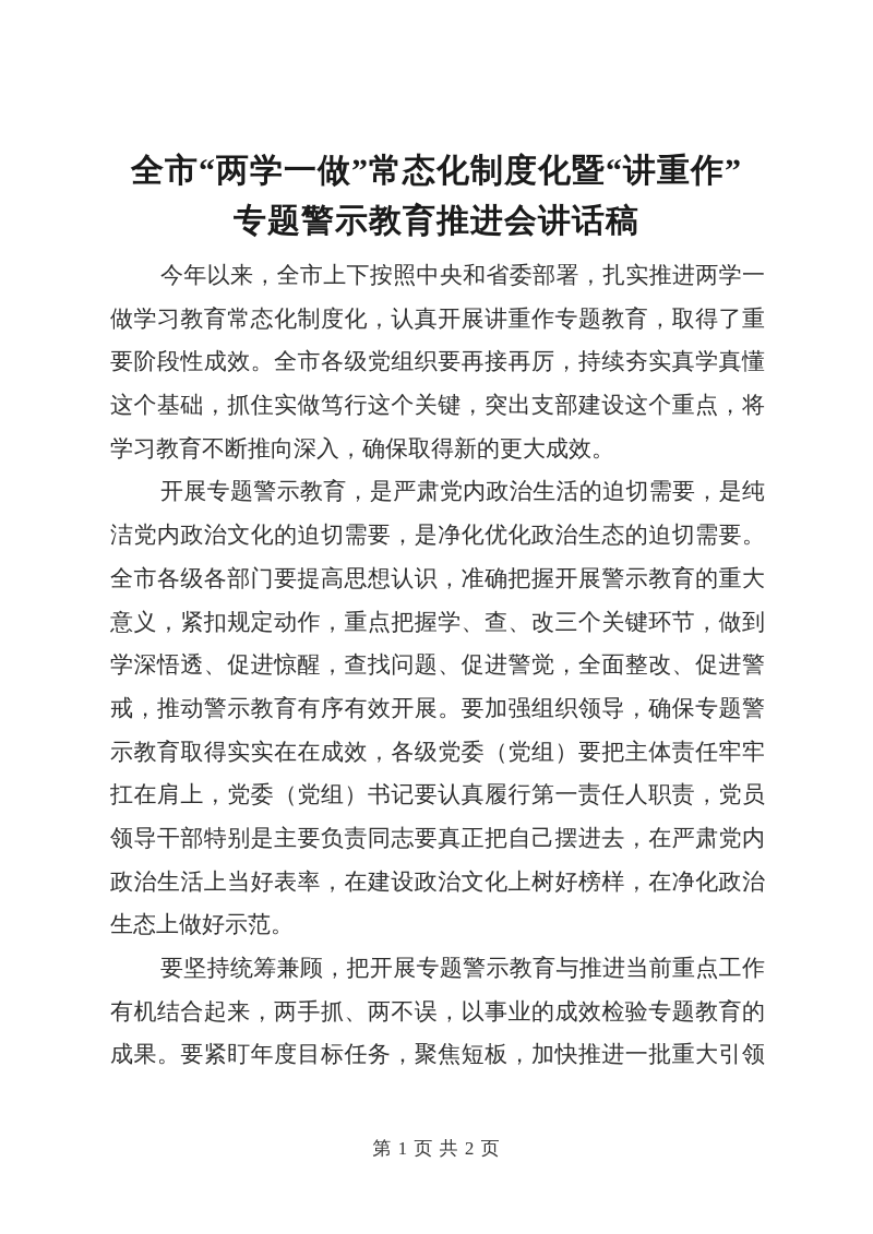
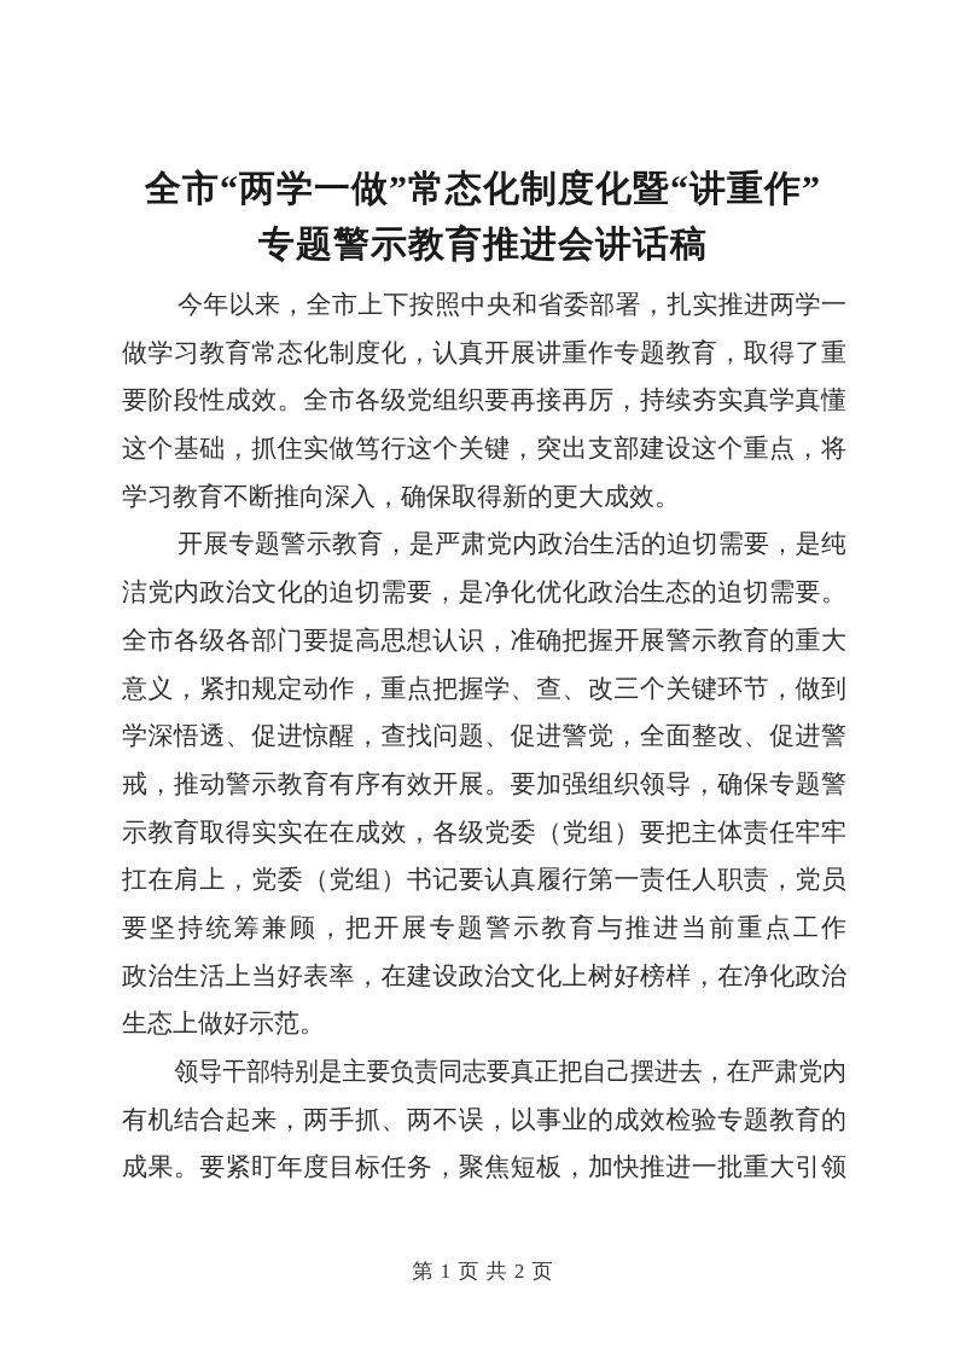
  全市“两学一做”常态化制度化暨“讲重作”
  专题警示教育推进会讲话稿
  今年以来，全市上下按照中央和省委部署，扎实推进两学一
  做学习教育常态化制度化，认真开展讲重作专题教育，取得了重
  要阶段性成效。全市各级党组织要再接再厉，持续夯实真学真懂
  这个基础，抓住实做笃行这个关键，突出支部建设这个重点，将
  学习教育不断推向深入，确保取得新的更大成效。
  开展专题警示教育，是严肃党内政治生活的迫切需要，是纯
  洁党内政治文化的迫切需要，是净化优化政治生态的迫切需要。
  全市各级各部门要提高思想认识，准确把握开展警示教育的重大
  意义，紧扣规定动作，重点把握学、查、改三个关键环节，做到
  学深悟透、促进惊醒，查找问题、促进警觉，全面整改、促进警
  戒，推动警示教育有序有效开展。要加强组织领导，确保专题警
  示教育取得实实在在成效，各级党委（党组）要把主体责任牢牢
  扛在肩上，党委（党组）书记要认真履行第一责任人职责，党员
- 领导干部特别是主要负责同志要真正把自己摆进去，在严肃党内
+ 要坚持统筹兼顾，把开展专题警示教育与推进当前重点工作
  政治生活上当好表率，在建设政治文化上树好榜样，在净化政治
  生态上做好示范。
- 要坚持统筹兼顾，把开展专题警示教育与推进当前重点工作
+ 领导干部特别是主要负责同志要真正把自己摆进去，在严肃党内
  有机结合起来，两手抓、两不误，以事业的成效检验专题教育的
  成果。要紧盯年度目标任务，聚焦短板，加快推进一批重大引领
  第 1 页 共 2 页
